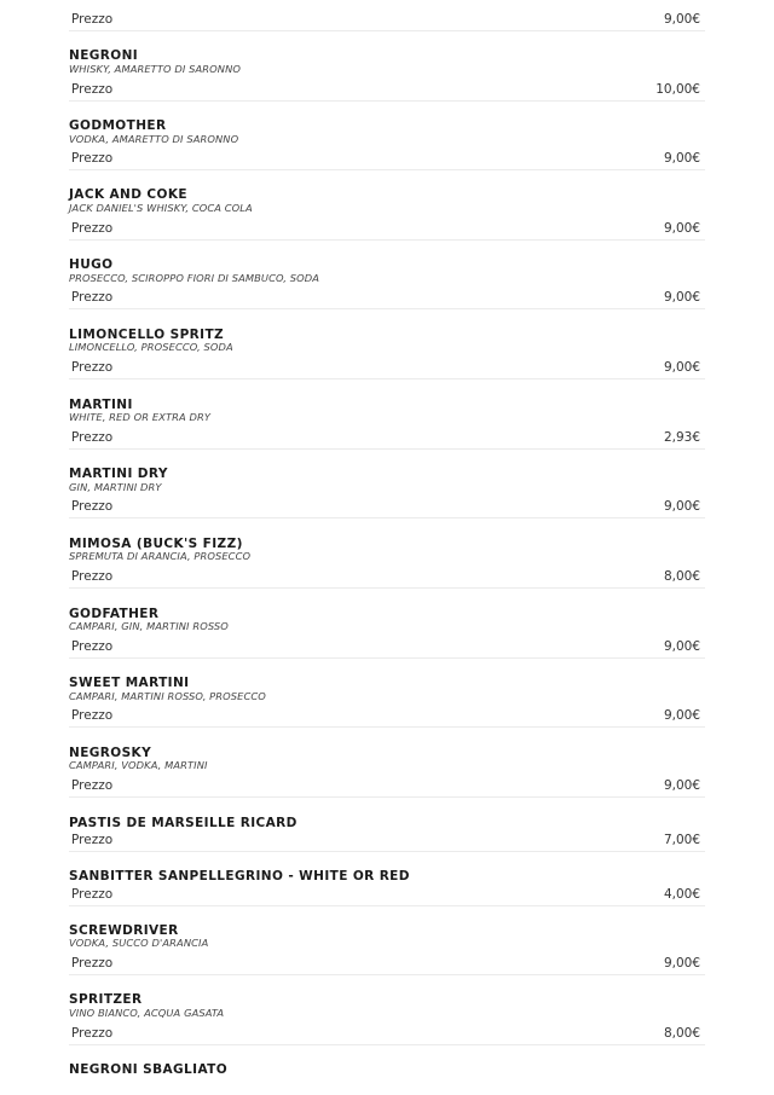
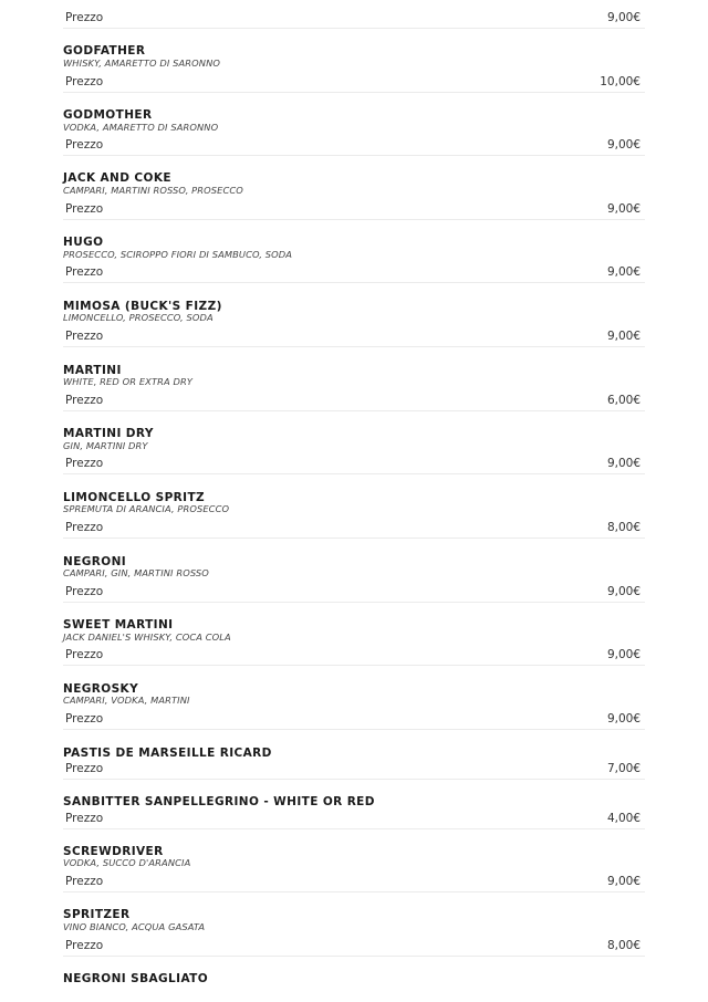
  Prezzo
  9,00€
- NEGRONI
+ GODFATHER
  WHISKY, AMARETTO DI SARONNO
  Prezzo
  10,00€
  GODMOTHER
  VODKA, AMARETTO DI SARONNO
  Prezzo
  9,00€
  JACK AND COKE
- JACK DANIEL'S WHISKY, COCA COLA
+ CAMPARI, MARTINI ROSSO, PROSECCO
  Prezzo
  9,00€
  HUGO
  PROSECCO, SCIROPPO FIORI DI SAMBUCO, SODA
  Prezzo
  9,00€
- LIMONCELLO SPRITZ
+ MIMOSA (BUCK'S FIZZ)
  LIMONCELLO, PROSECCO, SODA
  Prezzo
  9,00€
  MARTINI
  WHITE, RED OR EXTRA DRY
  Prezzo
- 2,93€
+ 6,00€
  MARTINI DRY
  GIN, MARTINI DRY
  Prezzo
  9,00€
- MIMOSA (BUCK'S FIZZ)
+ LIMONCELLO SPRITZ
  SPREMUTA DI ARANCIA, PROSECCO
  Prezzo
  8,00€
- GODFATHER
+ NEGRONI
  CAMPARI, GIN, MARTINI ROSSO
  Prezzo
  9,00€
  SWEET MARTINI
- CAMPARI, MARTINI ROSSO, PROSECCO
+ JACK DANIEL'S WHISKY, COCA COLA
  Prezzo
  9,00€
  NEGROSKY
  CAMPARI, VODKA, MARTINI
  Prezzo
  9,00€
  PASTIS DE MARSEILLE RICARD
  Prezzo
  7,00€
  SANBITTER SANPELLEGRINO - WHITE OR RED
  Prezzo
  4,00€
  SCREWDRIVER
  VODKA, SUCCO D'ARANCIA
  Prezzo
  9,00€
  SPRITZER
  VINO BIANCO, ACQUA GASATA
  Prezzo
  8,00€
  NEGRONI SBAGLIATO
